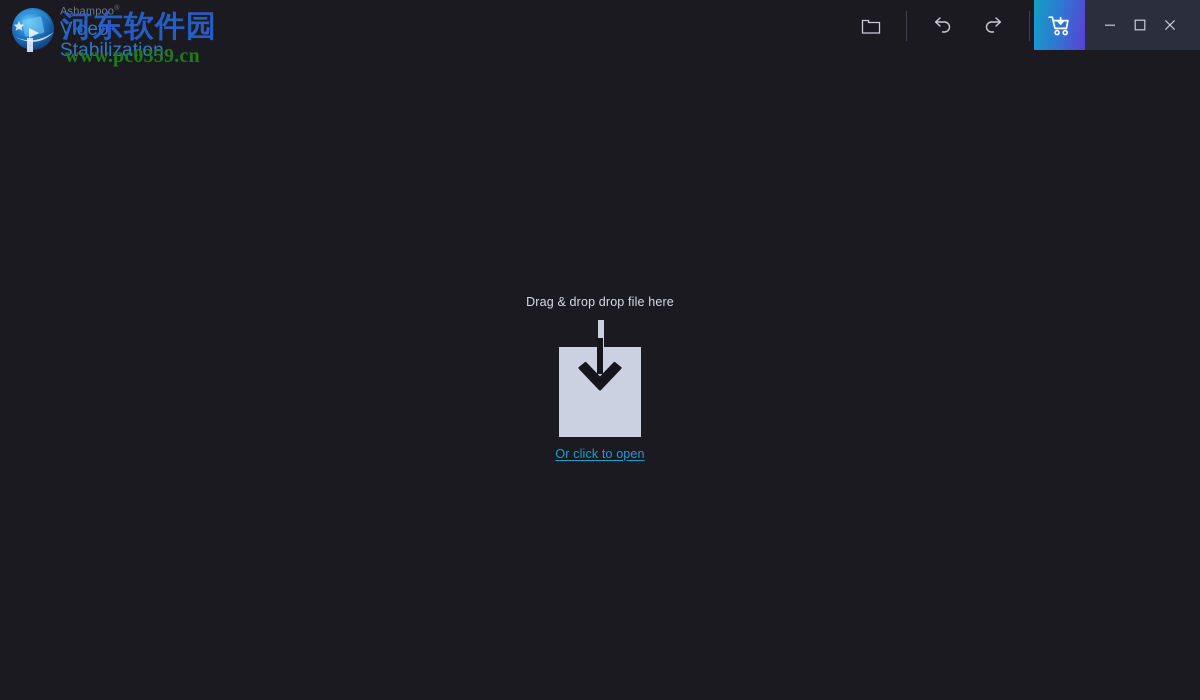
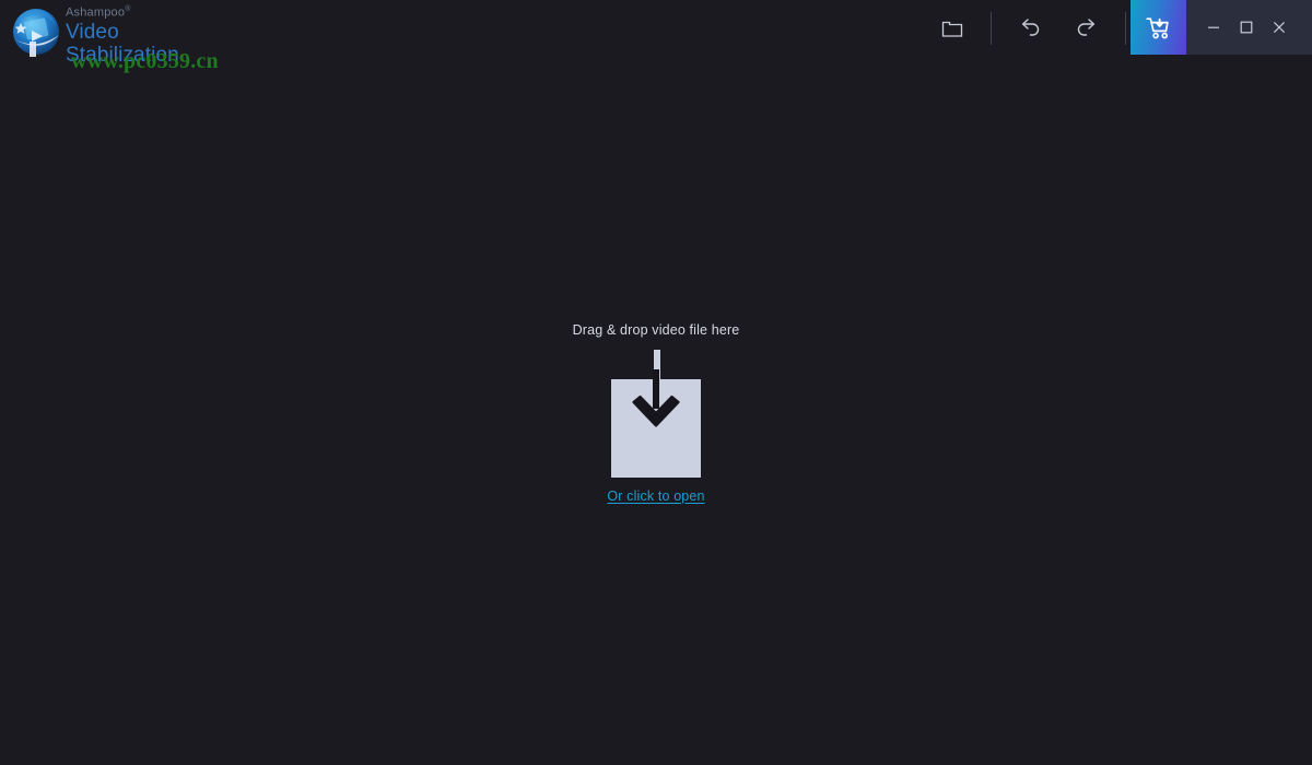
  Ashampoo
  Video Stabilization
- 河东软件园
  www.pc0359.cn
- Drag & drop drop file here
+ Drag & drop video file here
  Or click to open
